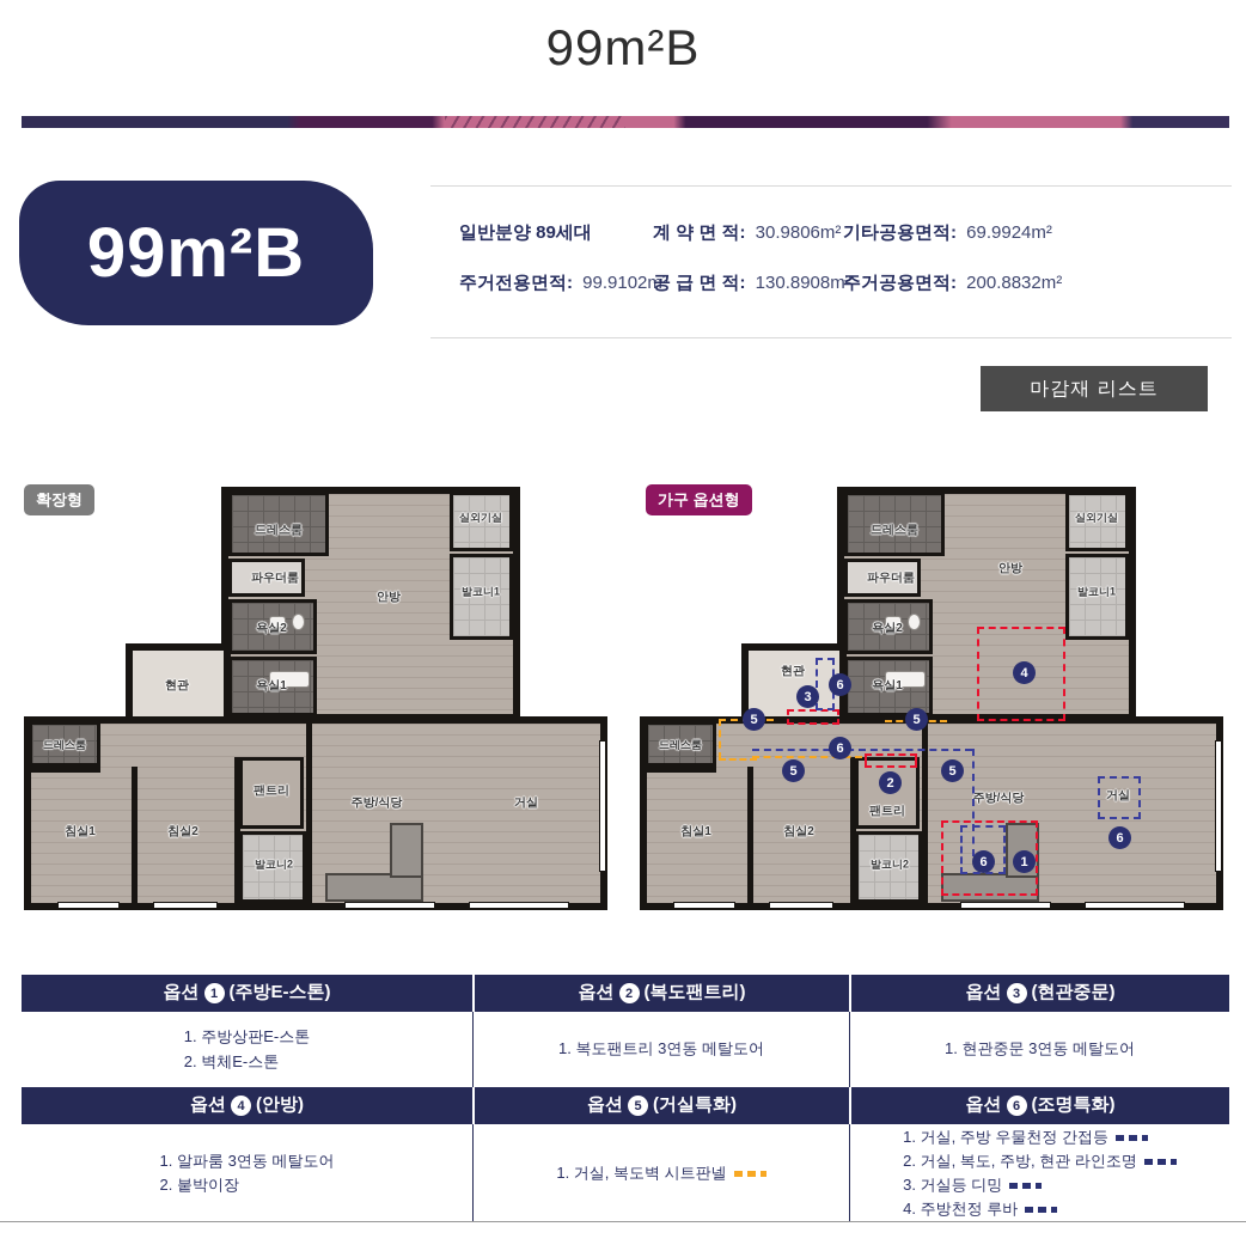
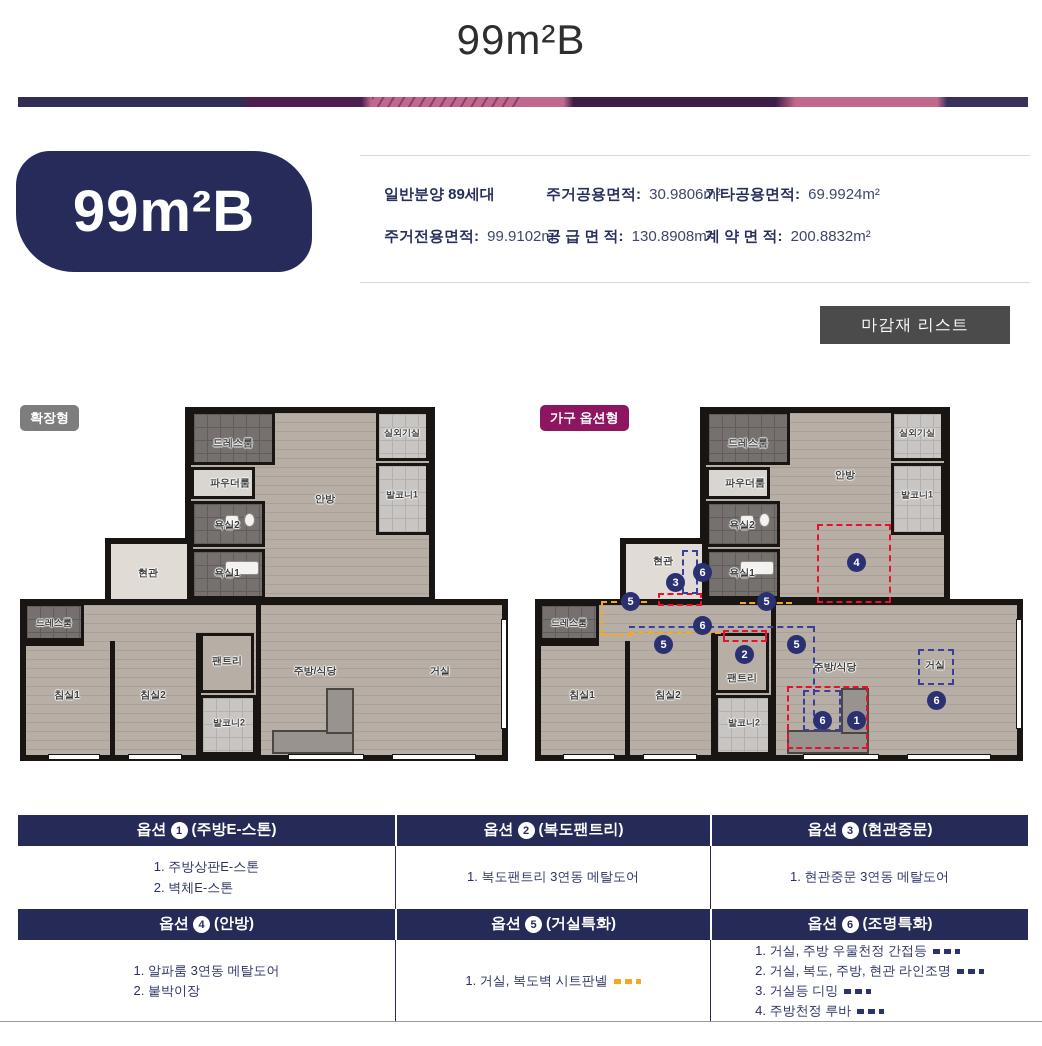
  99m²B
  99m²B
  일반분양 89세대
- 계 약 면 적: 30.9806m²
+ 주거공용면적: 30.9806m²
  기타공용면적: 69.9924m²
  주거전용면적: 99.9102m²
  공 급 면 적: 130.8908m²
- 주거공용면적: 200.8832m²
+ 계 약 면 적: 200.8832m²
  마감재 리스트
  확장형
  드레스룸
  파우더룸
  욕실2
  안방
  실외기실
  발코니1
  현관
  욕실1
  드레스룸
  침실1
  침실2
  팬트리
  발코니2
  주방/식당
  거실
  가구 옵션형
  드레스룸
  파우더룸
  욕실2
  안방
  실외기실
  발코니1
  현관
  욕실1
  드레스룸
  침실1
  침실2
  팬트리
  발코니2
  주방/식당
  거실
  3
  6
  5
  5
  6
  5
  2
  5
  4
  6
  6
  1
  옵션
  1
  (주방E-스톤)
  옵션
  2
  (복도팬트리)
  옵션
  3
  (현관중문)
  1. 주방상판E-스톤
  2. 벽체E-스톤
  1. 복도팬트리 3연동 메탈도어
  1. 현관중문 3연동 메탈도어
  옵션
  4
  (안방)
  옵션
  5
  (거실특화)
  옵션
  6
  (조명특화)
  1. 알파룸 3연동 메탈도어
  2. 붙박이장
  1. 거실, 복도벽 시트판넬
  1. 거실, 주방 우물천정 간접등
  2. 거실, 복도, 주방, 현관 라인조명
  3. 거실등 디밍
  4. 주방천정 루바
